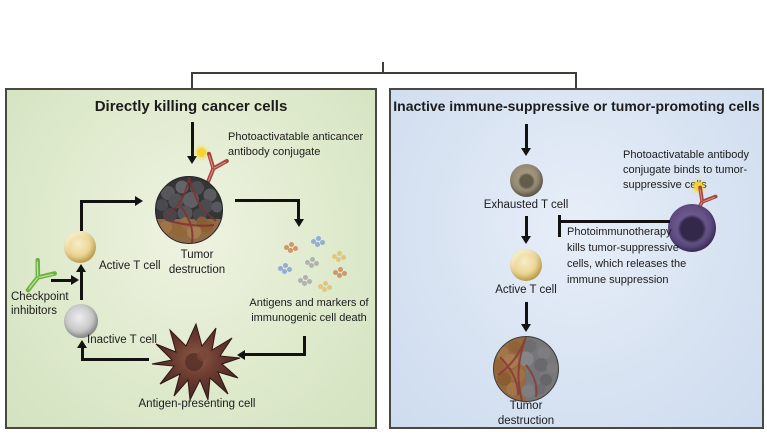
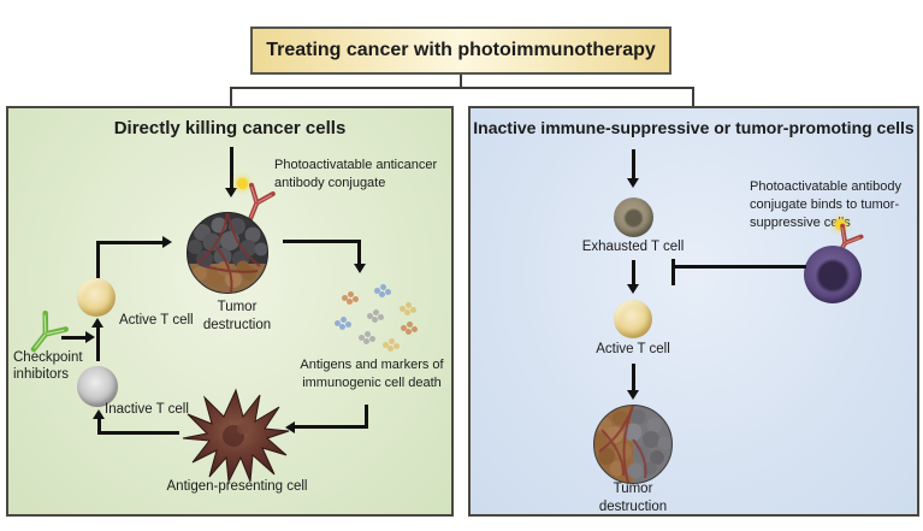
+ Treating cancer with photoimmunotherapy
  Directly killing cancer cells
  Photoactivatable anticancer
  antibody conjugate
  Tumor
  destruction
  Antigens and markers of
  immunogenic cell death
  Antigen-presenting cell
  Inactive T cell
  Active T cell
  Checkpoint
  inhibitors
  Inactive immune-suppressive or tumor-promoting cells
  Exhausted T cell
  Photoactivatable antibody
  conjugate binds to tumor-
  suppressive cs
- Photoimmunotherapy
- kills tumor-suppressive
- cells, which releases the
- immune suppression
  Active T cell
  Tumor
  destruction
